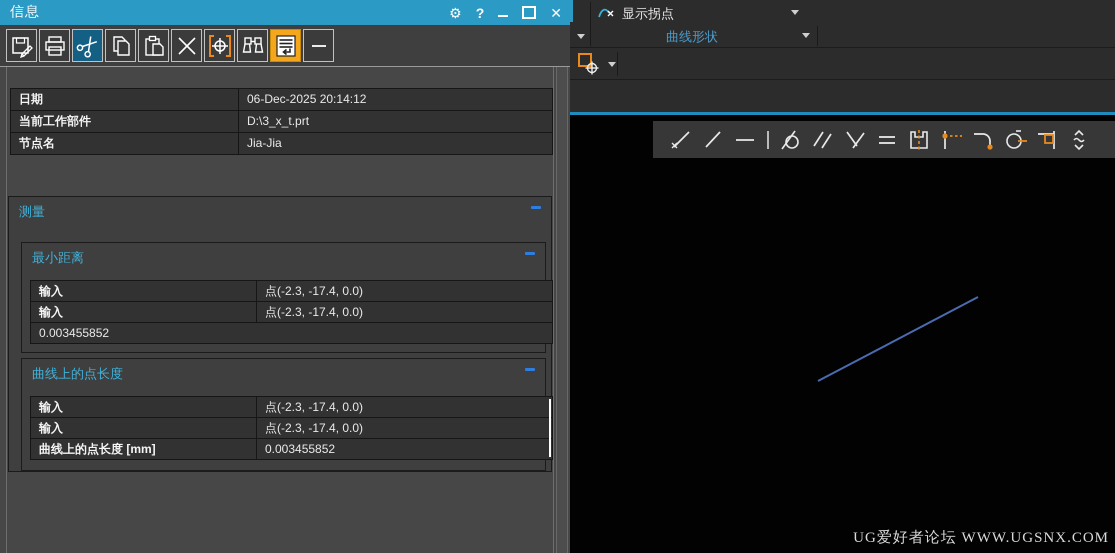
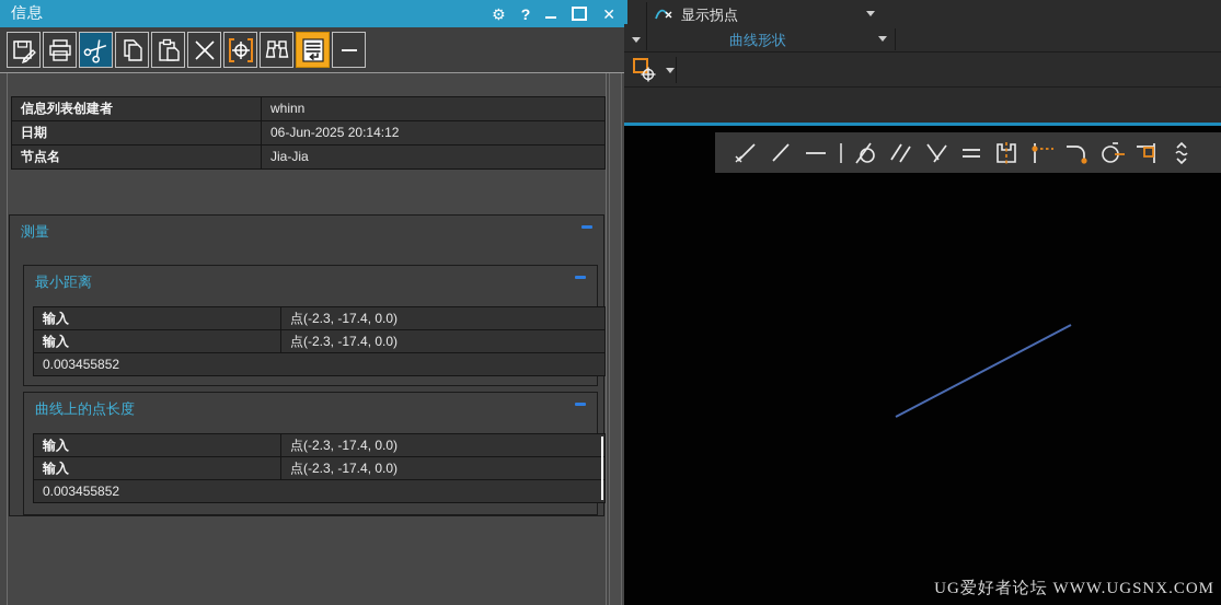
  信息
  ⚙
  ?
  ✕
+ 信息列表创建者
+ whinn
  日期
- 06-Dec-2025 20:14:12
+ 06-Jun-2025 20:14:12
- 当前工作部件
- D:\3_x_t.prt
  节点名
  Jia-Jia
  测量
  最小距离
  输入
  点(-2.3, -17.4, 0.0)
  输入
  点(-2.3, -17.4, 0.0)
  0.003455852
  曲线上的点长度
  输入
  点(-2.3, -17.4, 0.0)
  输入
  点(-2.3, -17.4, 0.0)
- 曲线上的点长度 [mm]
  0.003455852
  显示拐点
  曲线形状
  UG爱好者论坛 WWW.UGSNX.COM
